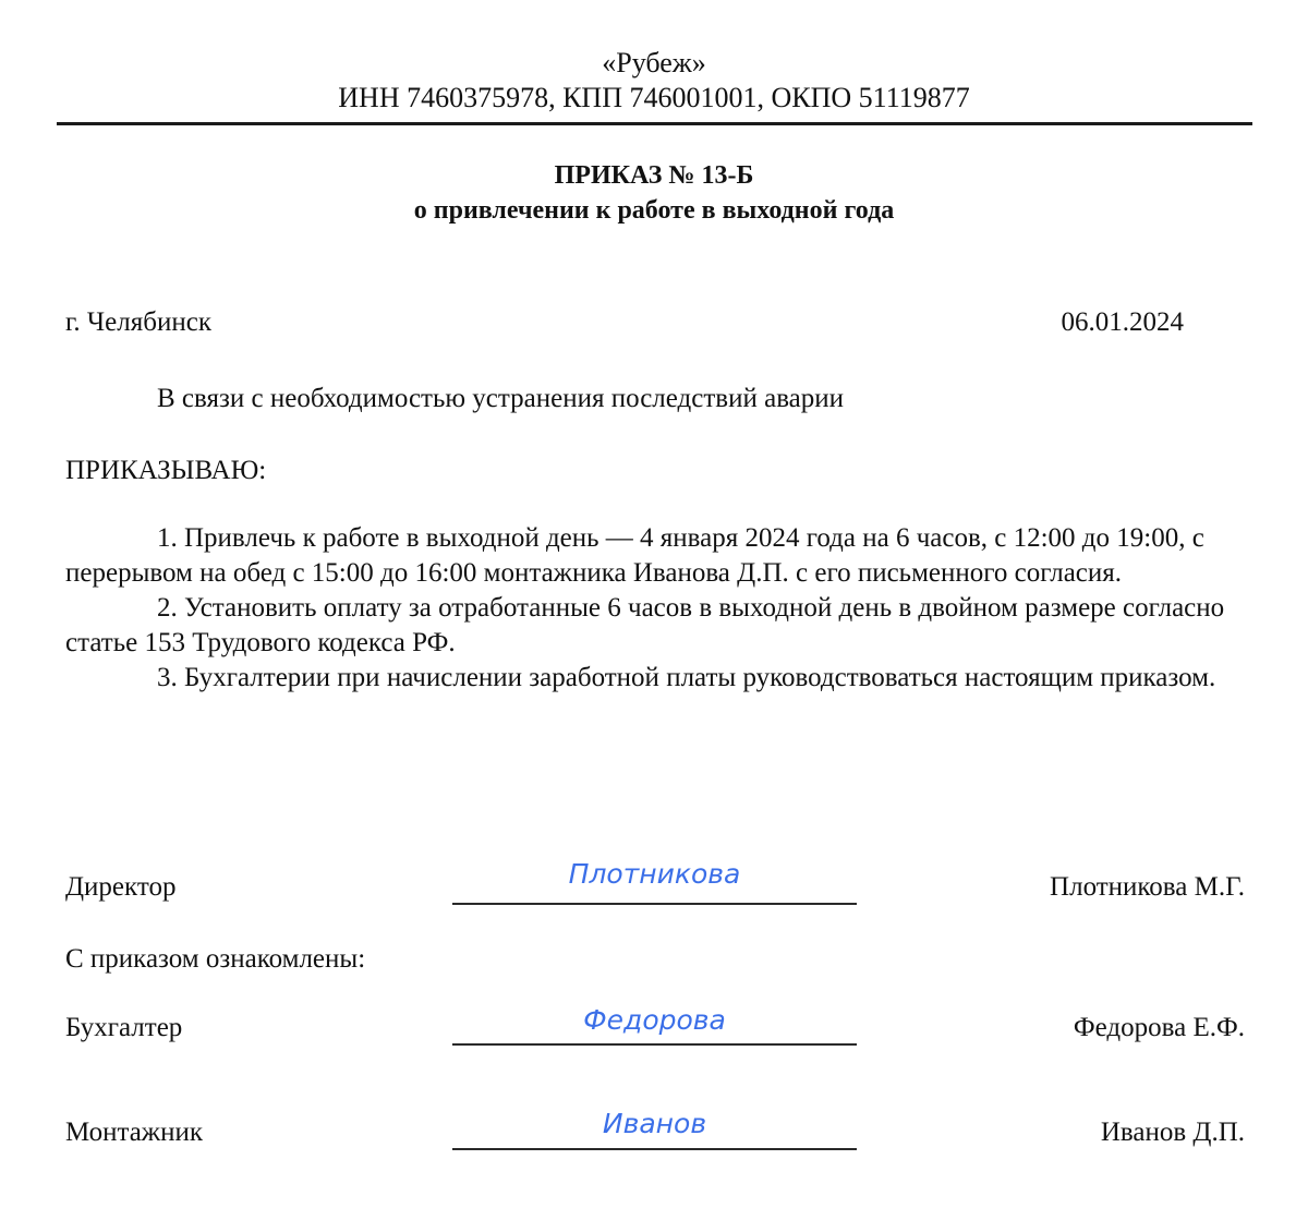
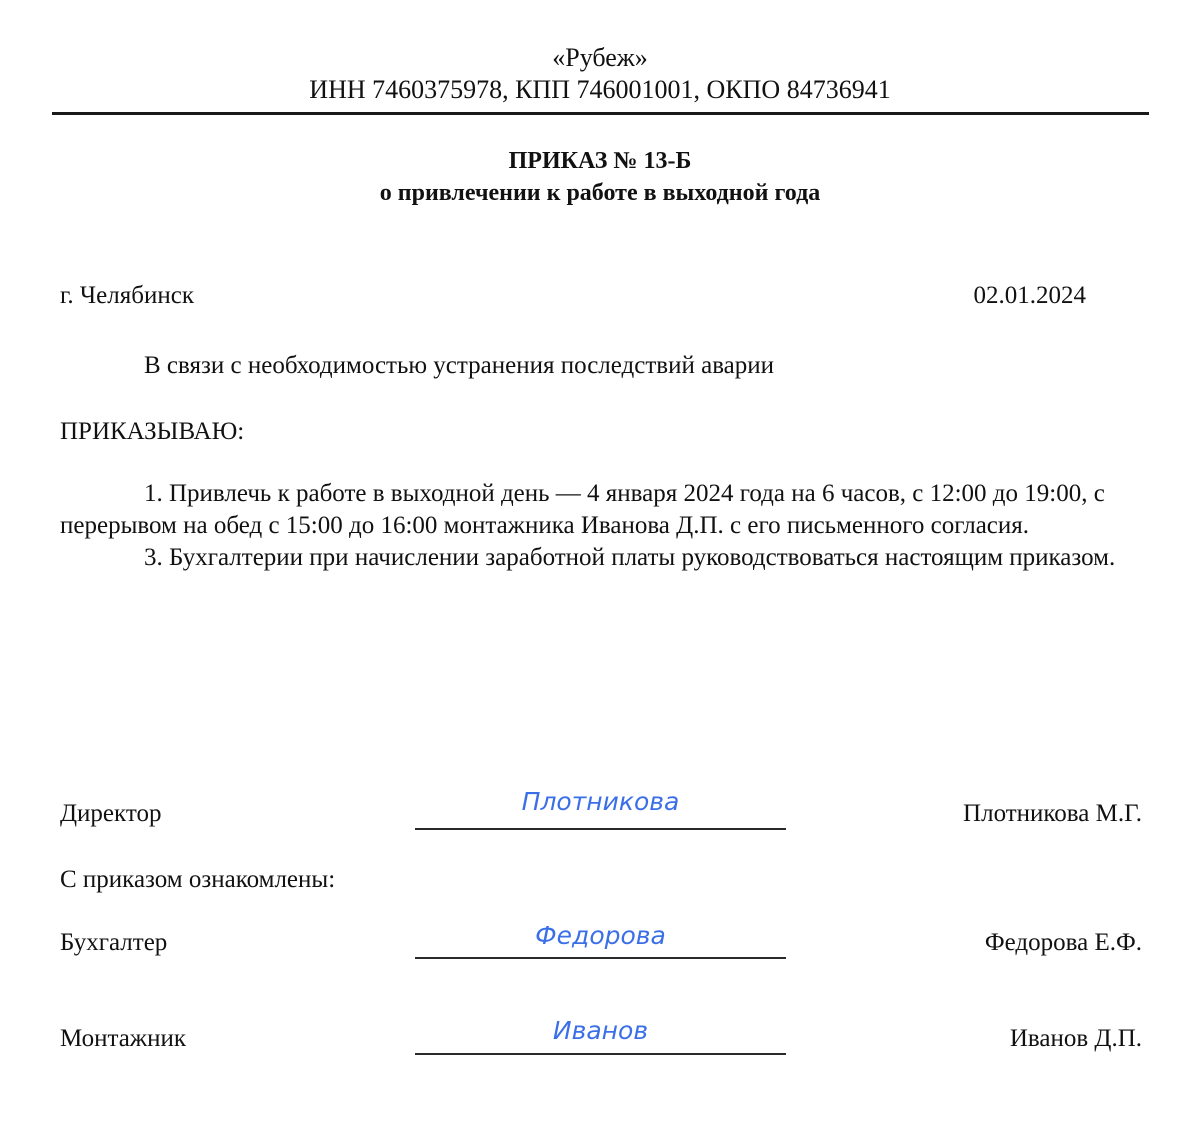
  «Рубеж»
- ИНН 7460375978, КПП 746001001, ОКПО 51119877
+ ИНН 7460375978, КПП 746001001, ОКПО 84736941
  ПРИКАЗ № 13-Б
  о привлечении к работе в выходной года
  г. Челябинск
- 06.01.2024
+ 02.01.2024
  В связи с необходимостью устранения последствий аварии
  ПРИКАЗЫВАЮ:
  1. Привлечь к работе в выходной день — 4 января 2024 года на 6 часов, с 12:00 до 19:00, с перерывом на обед с 15:00 до 16:00 монтажника Иванова Д.П. с его письменного согласия.
- 2. Установить оплату за отработанные 6 часов в выходной день в двойном размере согласно статье 153 Трудового кодекса РФ.
  3. Бухгалтерии при начислении заработной платы руководствоваться настоящим приказом.
  Директор
  Плотникова
  Плотникова М.Г.
  С приказом ознакомлены:
  Бухгалтер
  Федорова
  Федорова Е.Ф.
  Монтажник
  Иванов
  Иванов Д.П.
